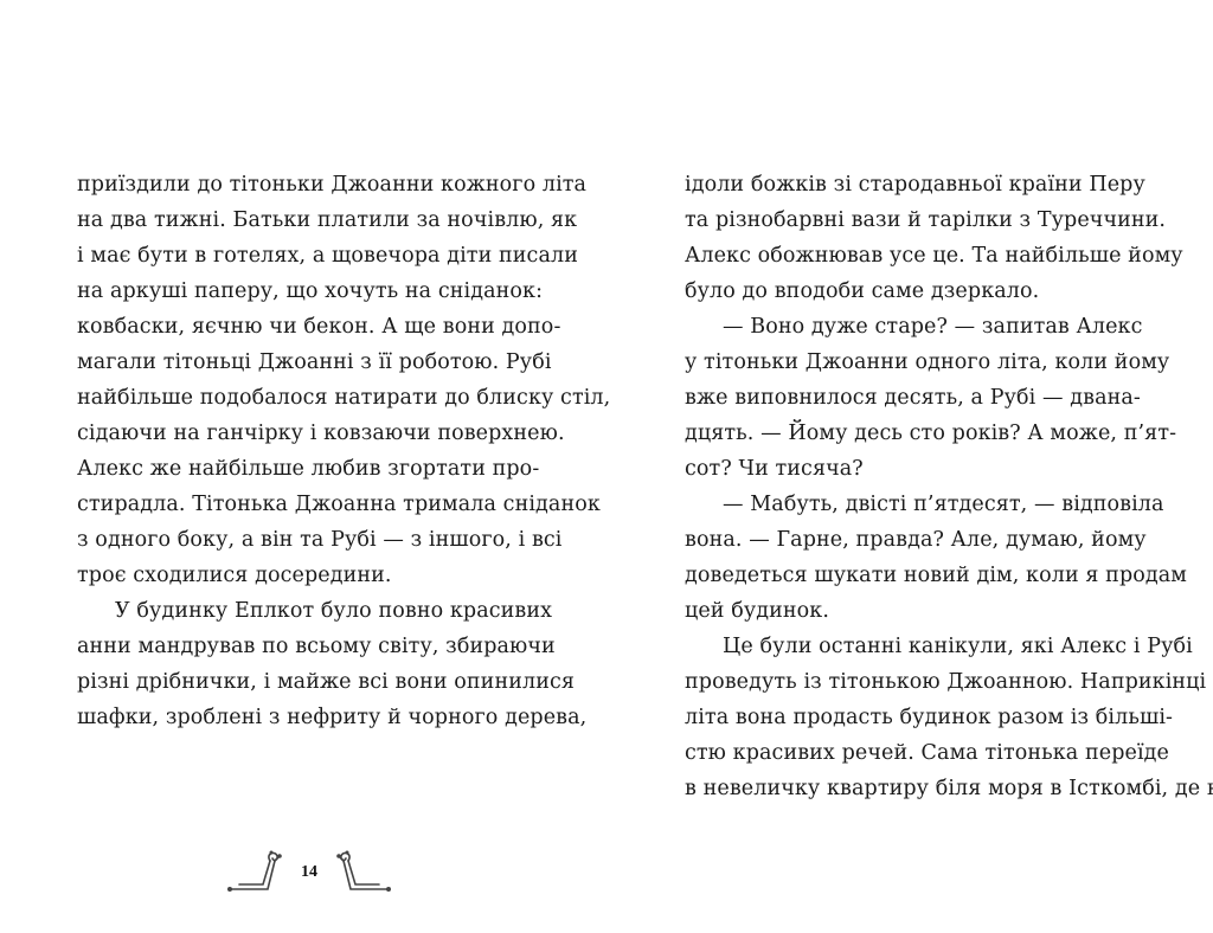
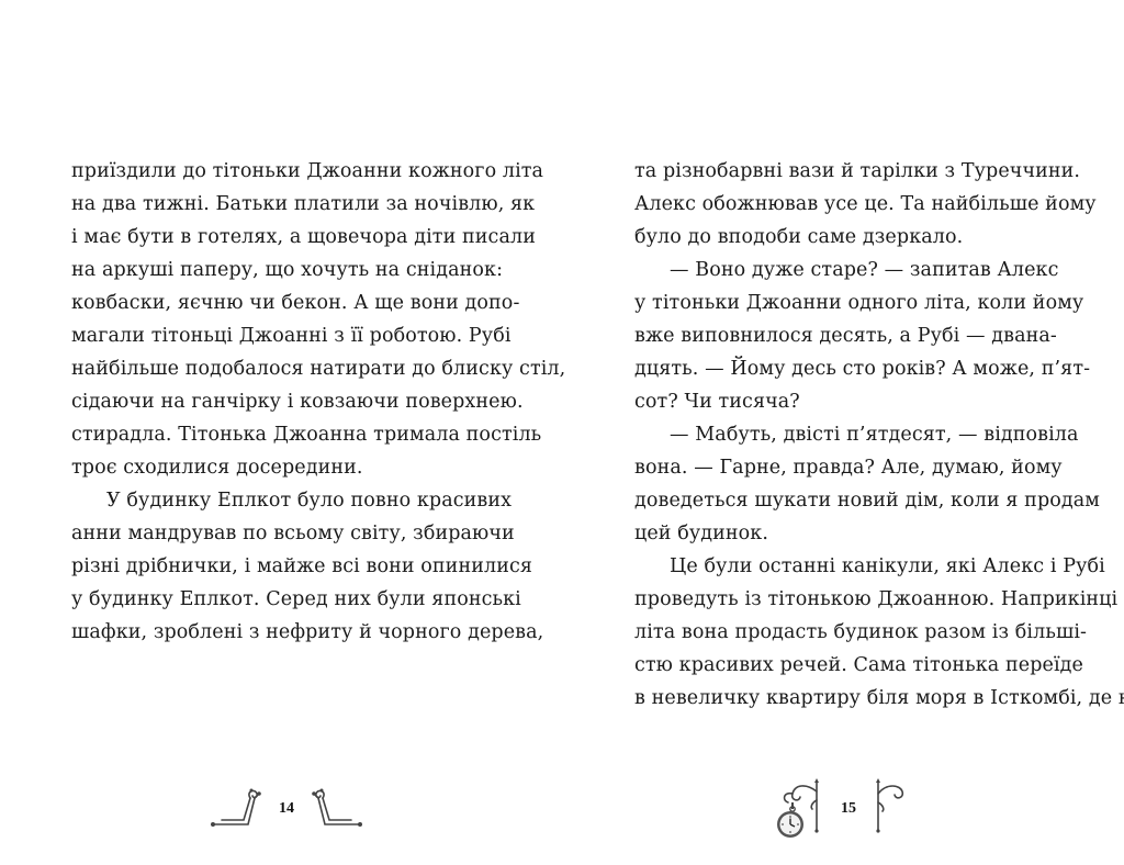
  приїздили до тітоньки Джоанни кожного літа
  на два тижні. Батьки платили за ночівлю, як
  і має бути в готелях, а щовечора діти писали
  на аркуші паперу, що хочуть на сніданок:
  ковбаски, яєчню чи бекон. А ще вони допо-
  магали тітоньці Джоанні з її роботою. Рубі
  найбільше подобалося натирати до блиску стіл
  сідаючи на ганчірку і ковзаючи поверхнею.
- Алекс же найбільше любив згортати про-
- стирадла. Тітонька Джоанна тримала сніданок
+ стирадла. Тітонька Джоанна тримала постіль
- з одного боку, а він та Рубі — з іншого, і всі
  троє сходилися досередини.
  У будинку Еплкот було повно красивих
  анни мандрував по всьому світу, збираючи
  різні дрібнички, і майже всі вони опинилися
+ у будинку Еплкот. Серед них були японські
  шафки, зроблені з нефриту й чорного дерева,
  14
- ідоли божків зі стародавньої країни Перу
  та різнобарвні вази й тарілки з Туреччини.
  Алекс обожнював усе це. Та найбільше йому
  було до вподоби саме дзеркало.
  — Воно дуже старе? — запитав Алекс
  у тітоньки Джоанни одного літа, коли йому
  вже виповнилося десять, а Рубі — двана-
  дцять. — Йому десь сто років? А може, п’ят-
  сот? Чи тисяча?
  — Мабуть, двісті п’ятдесят, — відповіла
  вона. — Гарне, правда? Але, думаю, йому
  доведеться шукати новий дім, коли я продам
  цей будинок.
  Це були останні канікули, які Алекс і Рубі
  проведуть із тітонькою Джоанною. Наприкінці
  літа вона продасть будинок разом із більші-
  стю красивих речей. Сама тітонька переїде
  в невеличку квартиру біля моря в Істкомбі, де
+ 15
